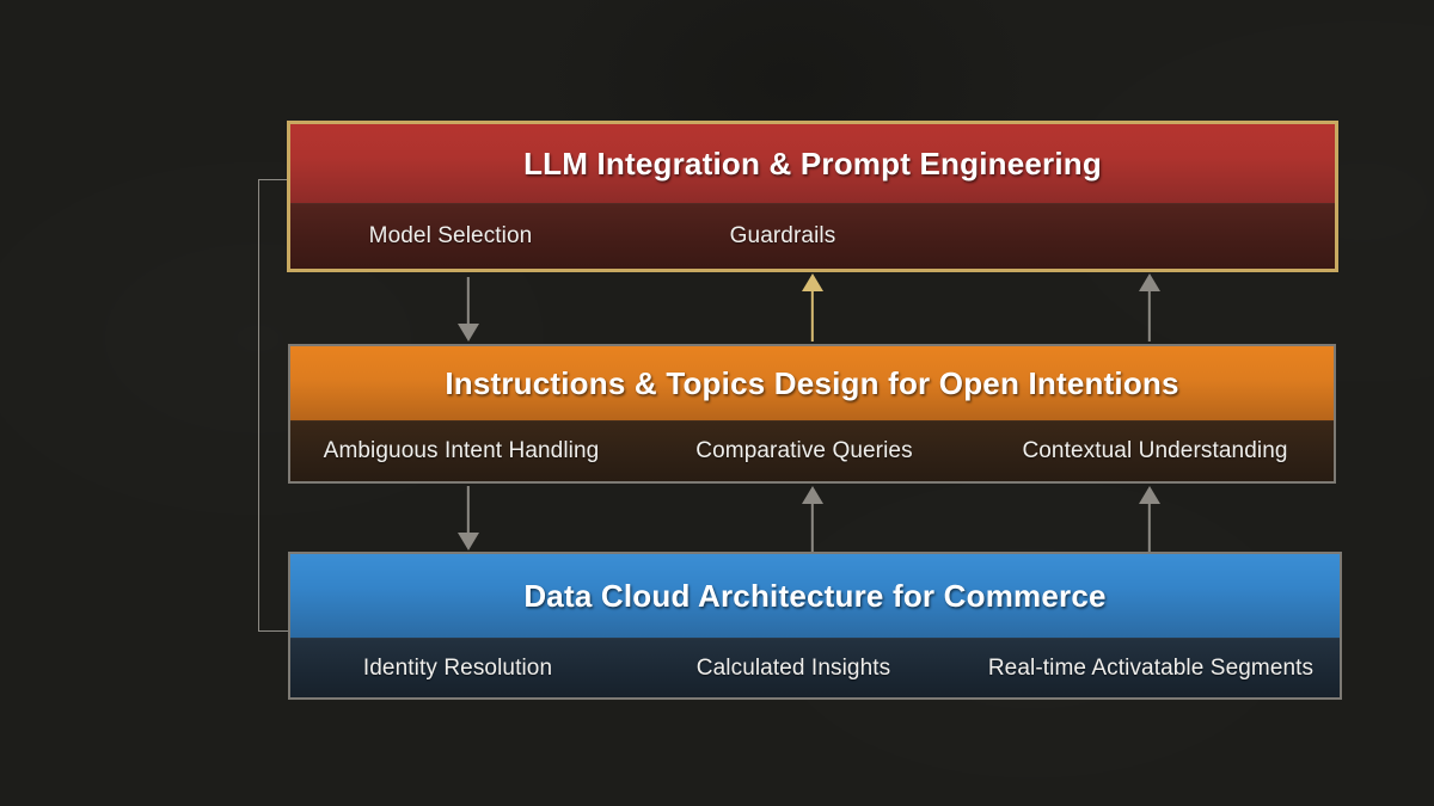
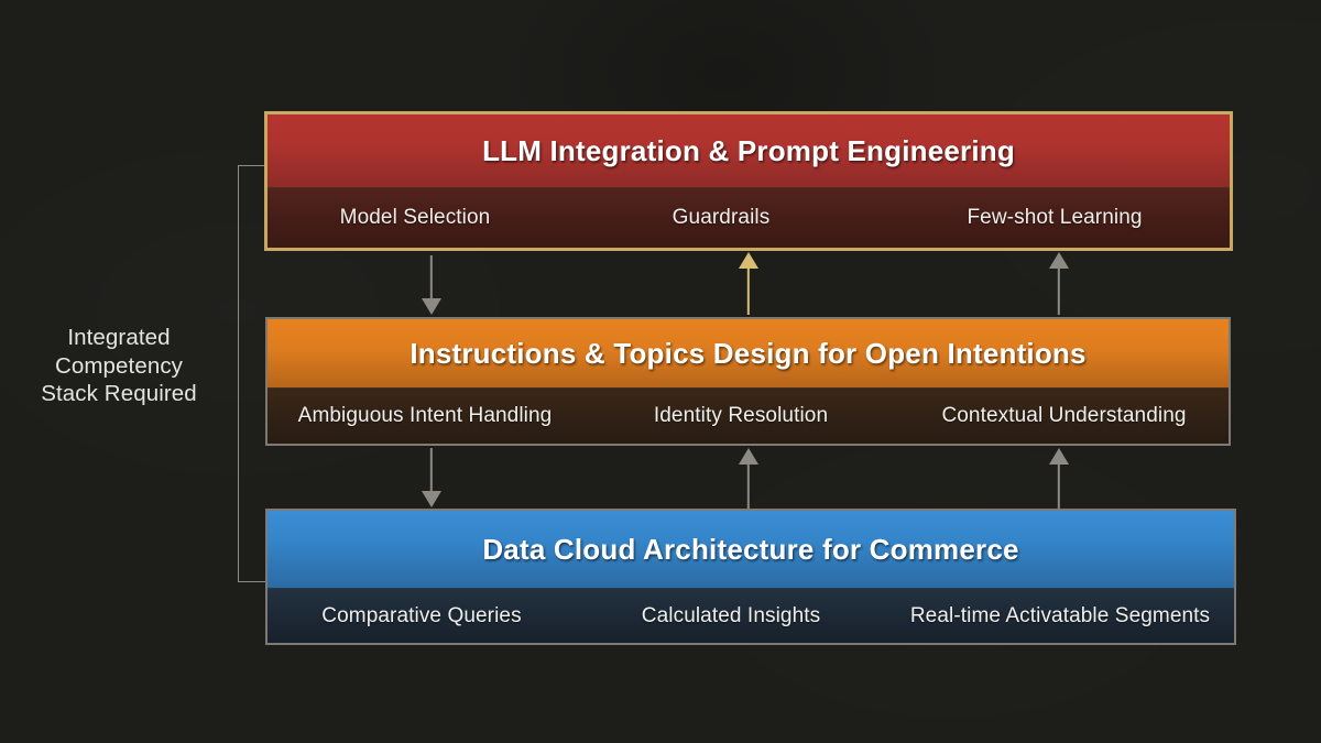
+ Integrated
+ Competency
+ Stack Required
  LLM Integration & Prompt Engineering
  Model Selection
  Guardrails
+ Few-shot Learning
  Instructions & Topics Design for Open Intentions
  Ambiguous Intent Handling
- Comparative Queries
+ Identity Resolution
  Contextual Understanding
  Data Cloud Architecture for Commerce
- Identity Resolution
+ Comparative Queries
  Calculated Insights
  Real-time Activatable Segments
